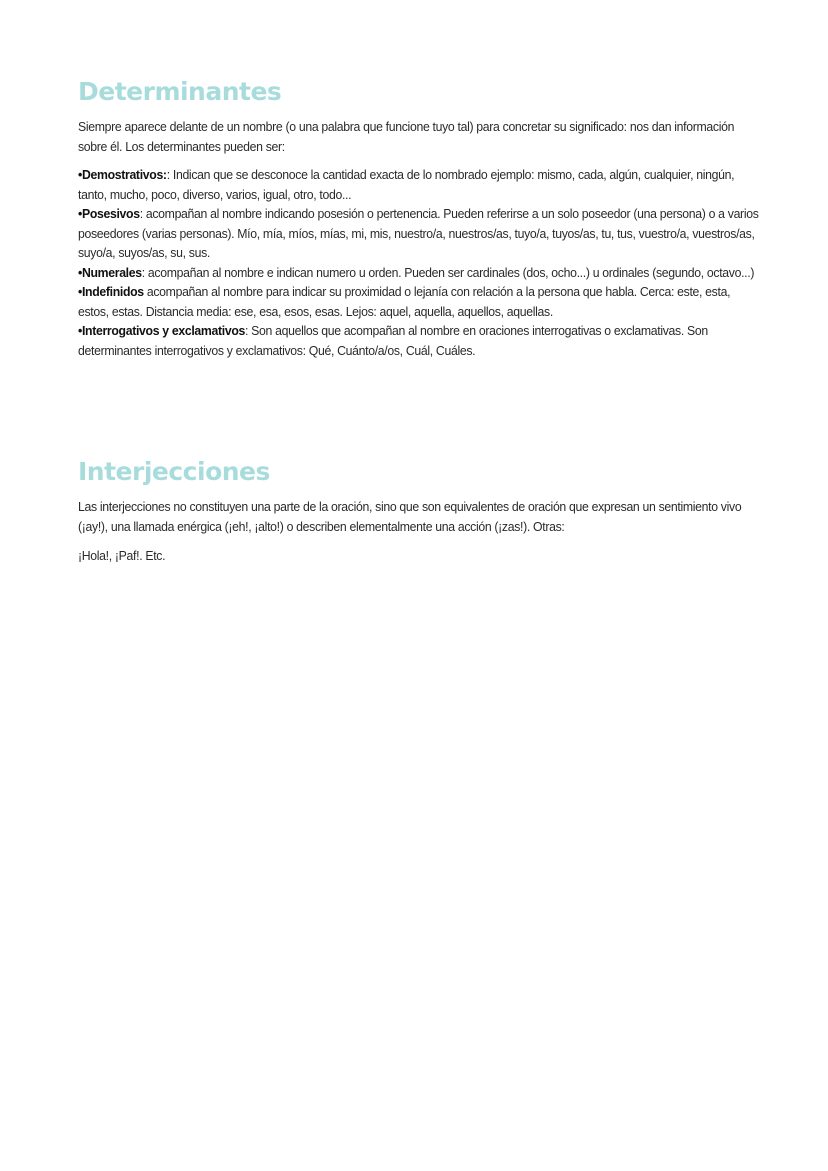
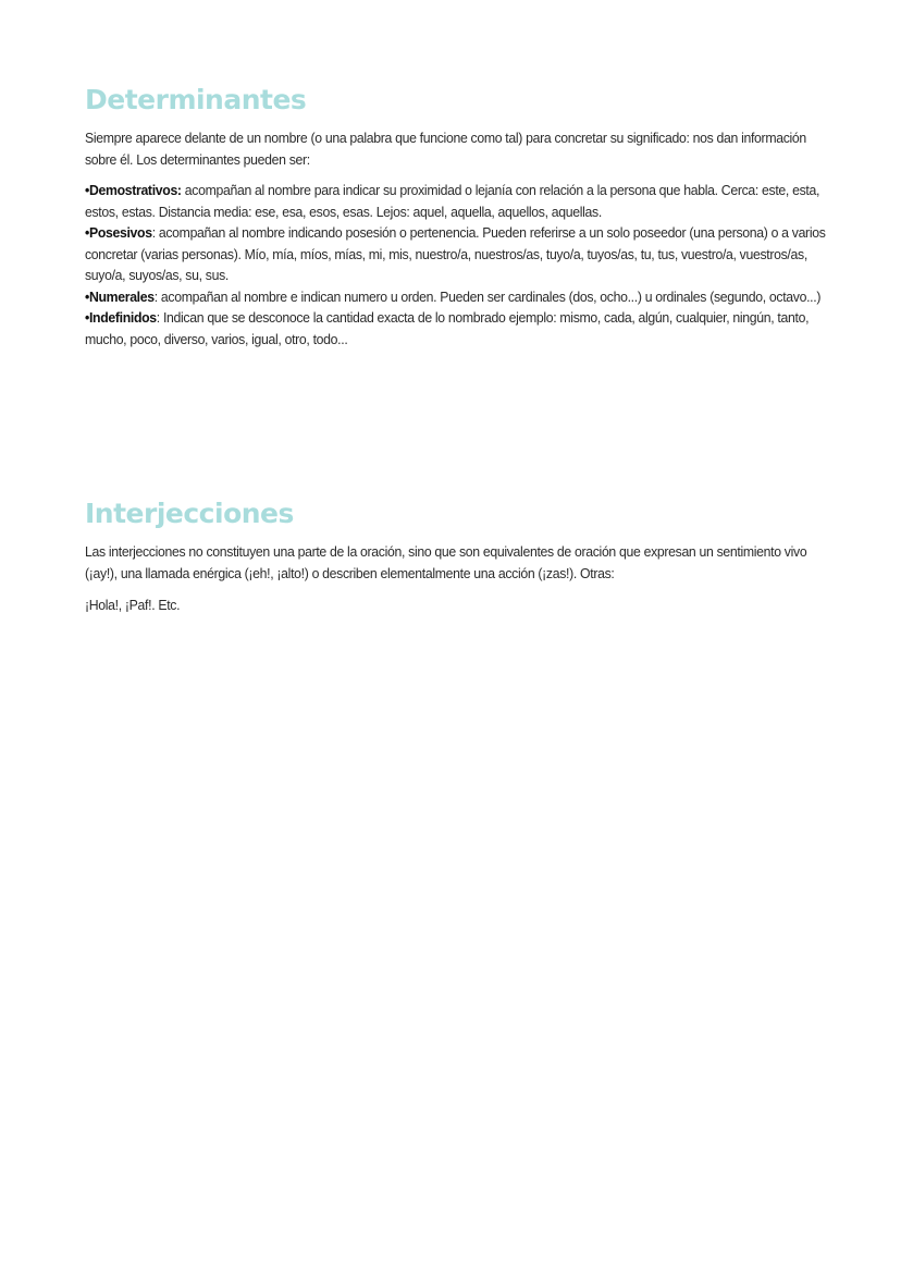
  Determinantes
- Siempre aparece delante de un nombre (o una palabra que funcione tuyo tal) para concretar su significado: nos dan información sobre él. Los determinantes pueden ser:
+ Siempre aparece delante de un nombre (o una palabra que funcione como tal) para concretar su significado: nos dan información sobre él. Los determinantes pueden ser:
- •Demostrativos:: Indican que se desconoce la cantidad exacta de lo nombrado ejemplo: mismo, cada, algún, cualquier, ningún, tanto, mucho, poco, diverso, varios, igual, otro, todo...
+ •Demostrativos: acompañan al nombre para indicar su proximidad o lejanía con relación a la persona que habla. Cerca: este, esta, estos, estas. Distancia media: ese, esa, esos, esas. Lejos: aquel, aquella, aquellos, aquellas.
- •Posesivos: acompañan al nombre indicando posesión o pertenencia. Pueden referirse a un solo poseedor (una persona) o a varios poseedores (varias personas). Mío, mía, míos, mías, mi, mis, nuestro/a, nuestros/as, tuyo/a, tuyos/as, tu, tus, vuestro/a, vuestros/as, suyo/a, suyos/as, su, sus.
+ •Posesivos: acompañan al nombre indicando posesión o pertenencia. Pueden referirse a un solo poseedor (una persona) o a varios concretar (varias personas). Mío, mía, míos, mías, mi, mis, nuestro/a, nuestros/as, tuyo/a, tuyos/as, tu, tus, vuestro/a, vuestros/as, suyo/a, suyos/as, su, sus.
  •Numerales: acompañan al nombre e indican numero u orden. Pueden ser cardinales (dos, ocho...) u ordinales (segundo, octavo...)
- •Indefinidos acompañan al nombre para indicar su proximidad o lejanía con relación a la persona que habla. Cerca: este, esta, estos, estas. Distancia media: ese, esa, esos, esas. Lejos: aquel, aquella, aquellos, aquellas.
+ •Indefinidos: Indican que se desconoce la cantidad exacta de lo nombrado ejemplo: mismo, cada, algún, cualquier, ningún, tanto, mucho, poco, diverso, varios, igual, otro, todo...
- •Interrogativos y exclamativos: Son aquellos que acompañan al nombre en oraciones interrogativas o exclamativas. Son determinantes interrogativos y exclamativos: Qué, Cuánto/a/os, Cuál, Cuáles.
  Interjecciones
  Las interjecciones no constituyen una parte de la oración, sino que son equivalentes de oración que expresan un sentimiento vivo (¡ay!), una llamada enérgica (¡eh!, ¡alto!) o describen elementalmente una acción (¡zas!). Otras:
  ¡Hola!, ¡Paf!. Etc.
